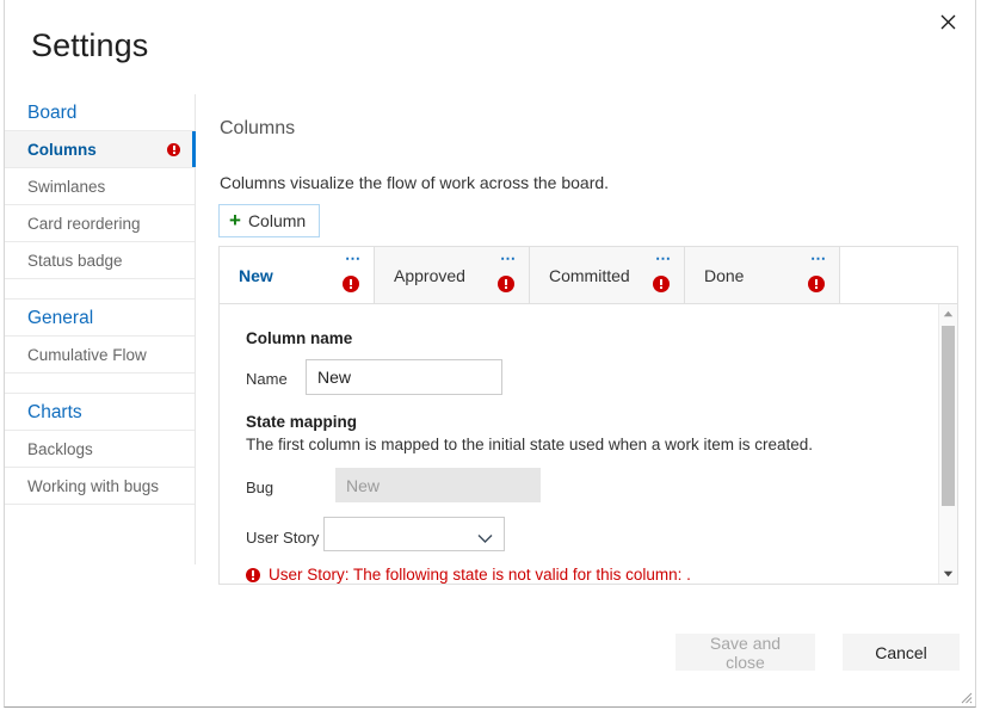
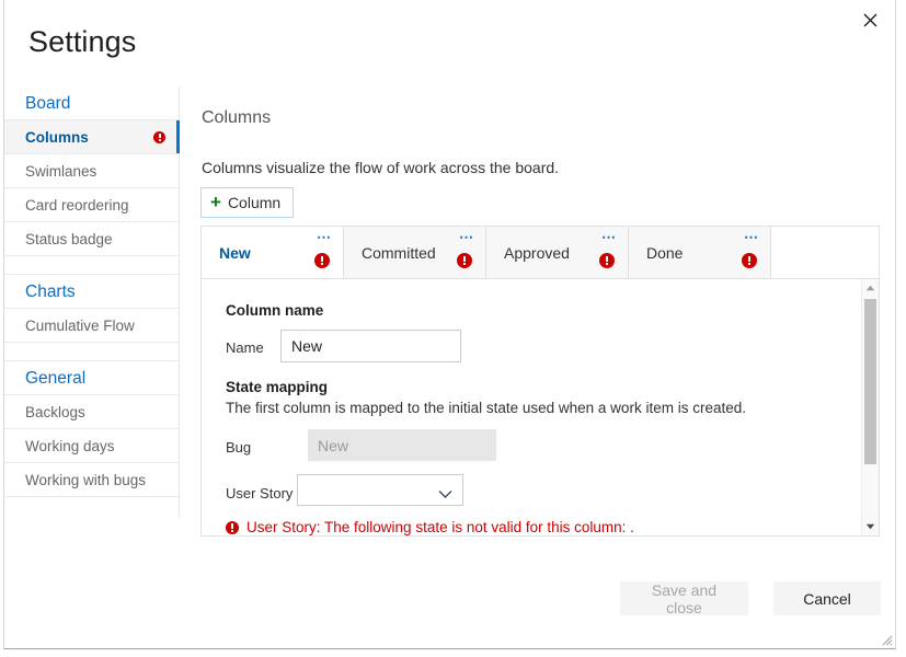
  Settings
  Board
  Columns
  Swimlanes
  Card reordering
  Status badge
- General
+ Charts
  Cumulative Flow
- Charts
+ General
  Backlogs
+ Working days
  Working with bugs
  Columns
  Columns visualize the flow of work across the board.
  +
  Column
  New
  ⋯
- Approved
+ Committed
  ⋯
- Committed
+ Approved
  ⋯
  Done
  ⋯
  Column name
  Name
  New
  State mapping
  The first column is mapped to the initial state used when a work item is created.
  Bug
  New
  User Story
  User Story: The following state is not valid for this column: .
  Save and close
  Cancel
